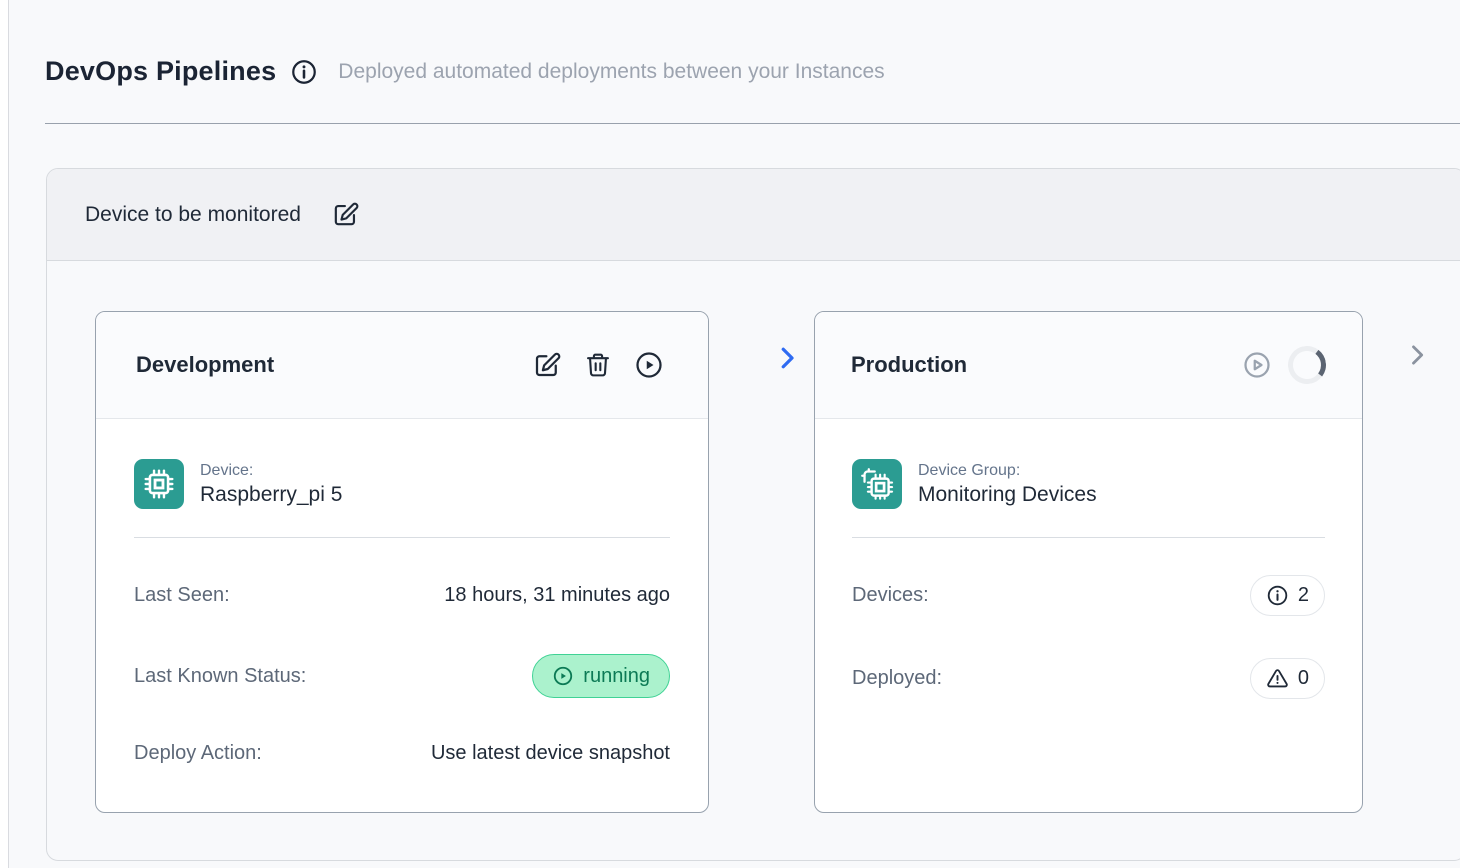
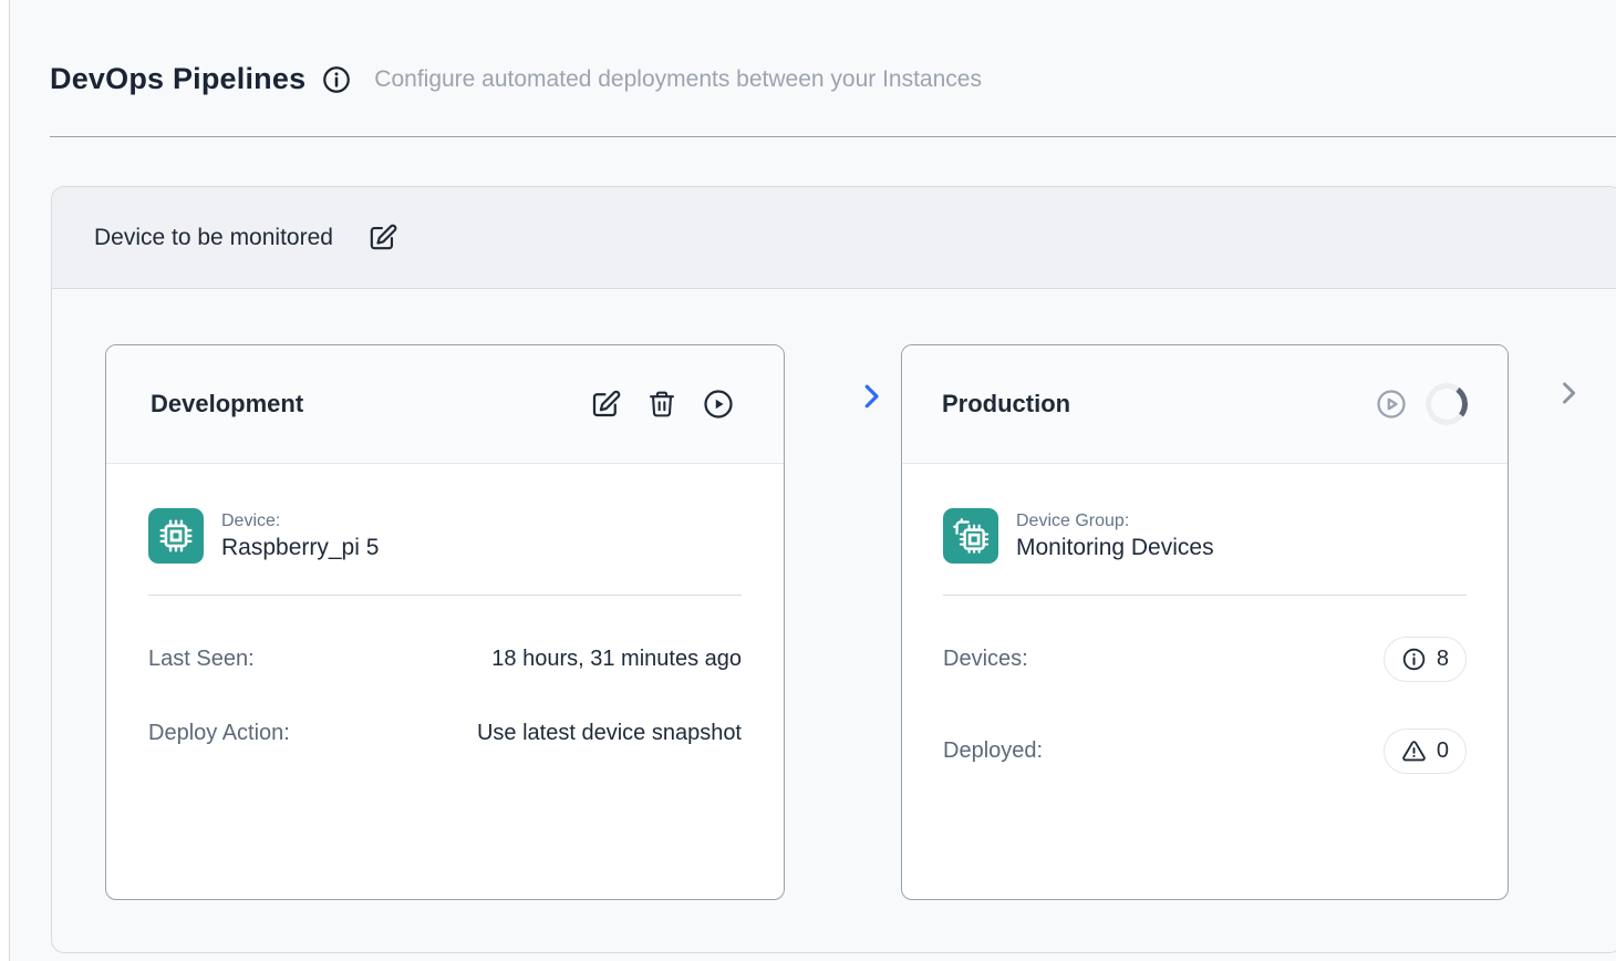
  DevOps Pipelines
- Deployed automated deployments between your Instances
+ Configure automated deployments between your Instances
  Device to be monitored
  Development
  Device:
  Raspberry_pi 5
  Last Seen:
  18 hours, 31 minutes ago
- Last Known Status:
- running
  Deploy Action:
  Use latest device snapshot
  Production
  Device Group:
  Monitoring Devices
  Devices:
- 2
+ 8
  Deployed:
  0
